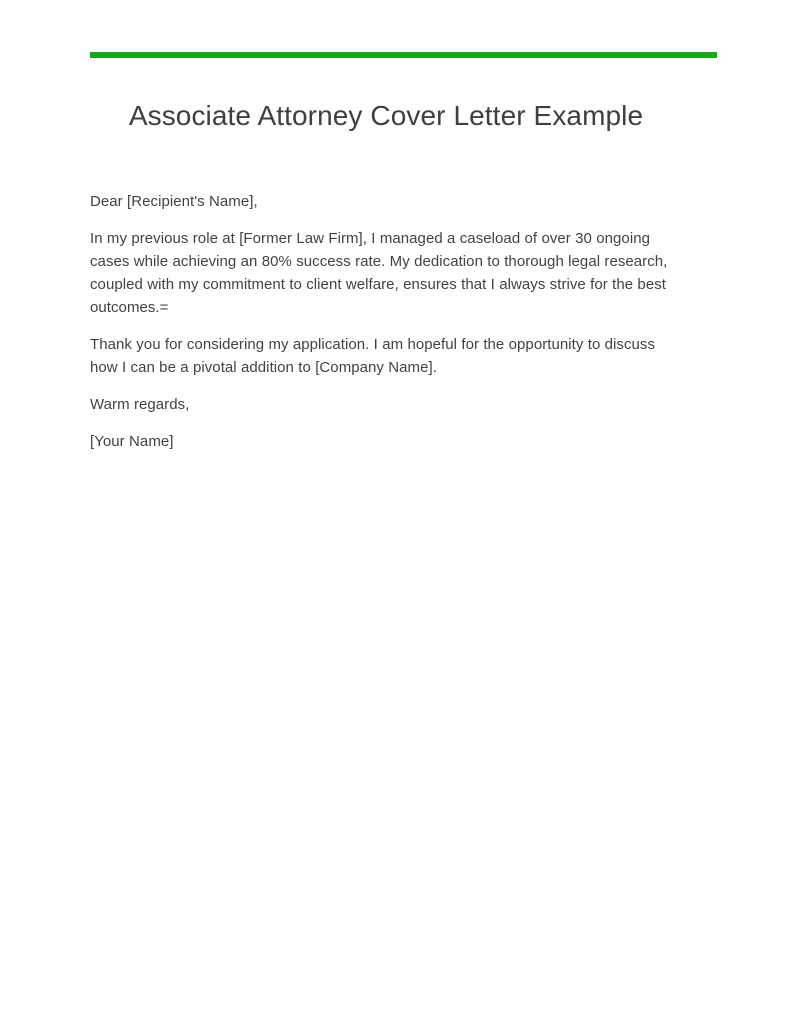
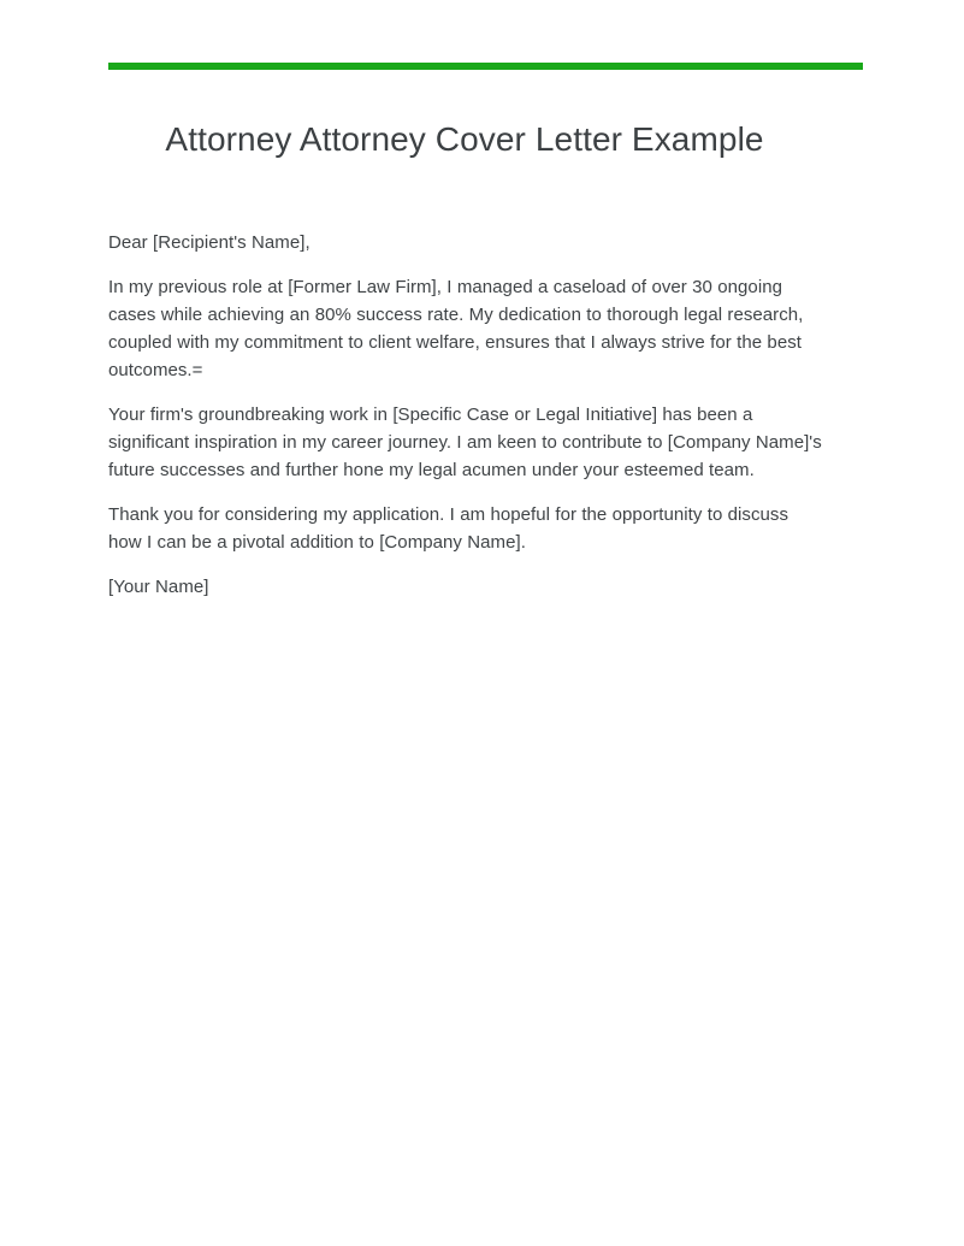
- Associate Attorney Cover Letter Example
+ Attorney Attorney Cover Letter Example
  Dear [Recipient's Name],
  In my previous role at [Former Law Firm], I managed a caseload of over 30 ongoing cases while achieving an 80% success rate. My dedication to thorough legal research, coupled with my commitment to client welfare, ensures that I always strive for the best outcomes.=
+ Your firm's groundbreaking work in [Specific Case or Legal Initiative] has been a significant inspiration in my career journey. I am keen to contribute to [Company Name]'s future successes and further hone my legal acumen under your esteemed team.
  Thank you for considering my application. I am hopeful for the opportunity to discuss how I can be a pivotal addition to [Company Name].
- Warm regards,
  [Your Name]
